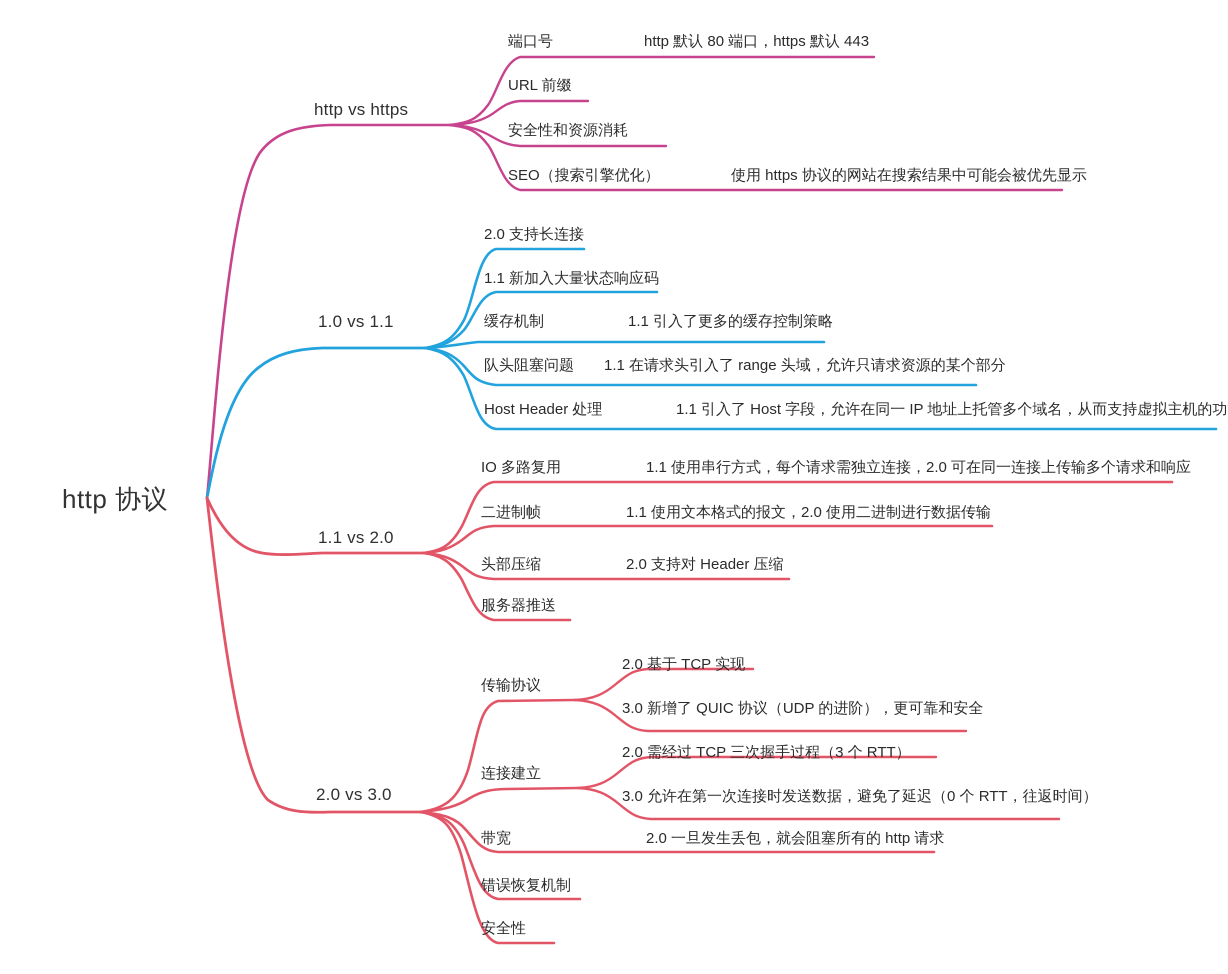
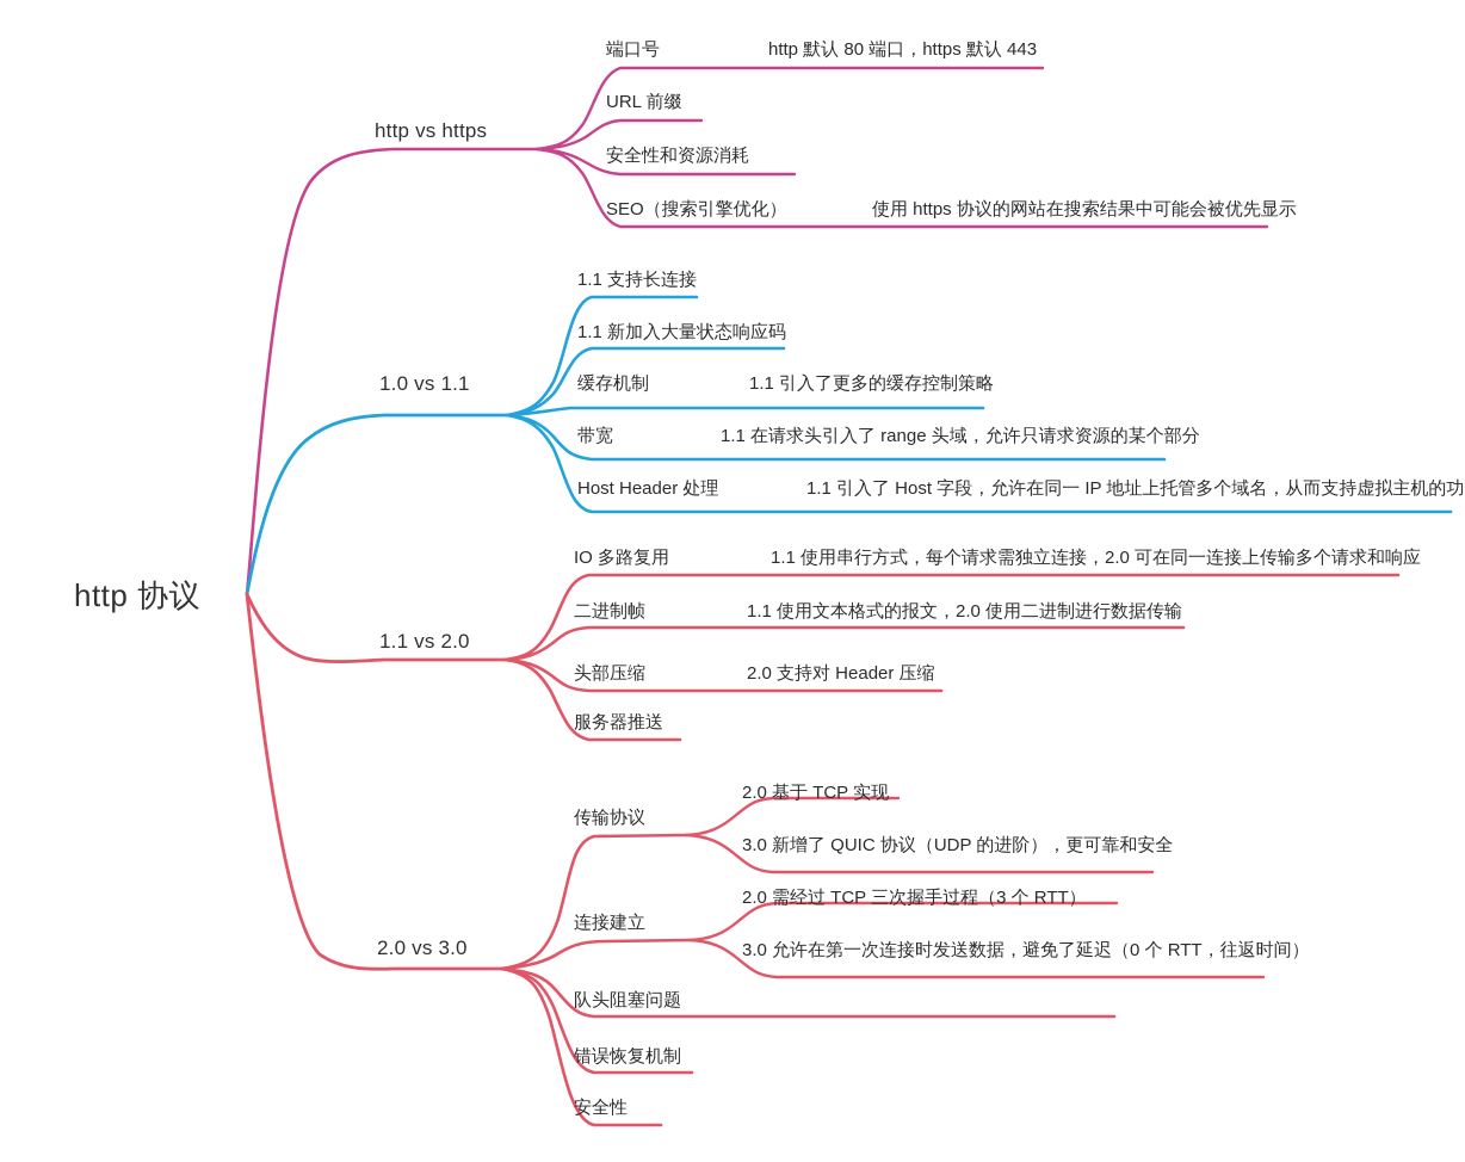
  http 协议
  http vs https
  1.0 vs 1.1
  1.1 vs 2.0
  2.0 vs 3.0
  端口号
  http 默认 80 端口，https 默认 443
  URL 前缀
  安全性和资源消耗
  SEO（搜索引擎优化）
  使用 https 协议的网站在搜索结果中可能会被优先显示
- 2.0 支持长连接
+ 1.1 支持长连接
  1.1 新加入大量状态响应码
  缓存机制
  1.1 引入了更多的缓存控制策略
- 队头阻塞问题
+ 带宽
  1.1 在请求头引入了 range 头域，允许只请求资源的某个部分
  Host Header 处理
  1.1 引入了 Host 字段，允许在同一 IP 地址上托管多个域名，从而支持虚拟主机的功
  IO 多路复用
  1.1 使用串行方式，每个请求需独立连接，2.0 可在同一连接上传输多个请求和响应
  二进制帧
  1.1 使用文本格式的报文，2.0 使用二进制进行数据传输
  头部压缩
  2.0 支持对 Header 压缩
  服务器推送
  传输协议
  2.0 基于 TCP 实现
  3.0 新增了 QUIC 协议（UDP 的进阶），更可靠和安全
  连接建立
  2.0 需经过 TCP 三次握手过程（3 个 RTT）
  3.0 允许在第一次连接时发送数据，避免了延迟（0 个 RTT，往返时间）
- 带宽
+ 队头阻塞问题
- 2.0 一旦发生丢包，就会阻塞所有的 http 请求
  错误恢复机制
  安全性
